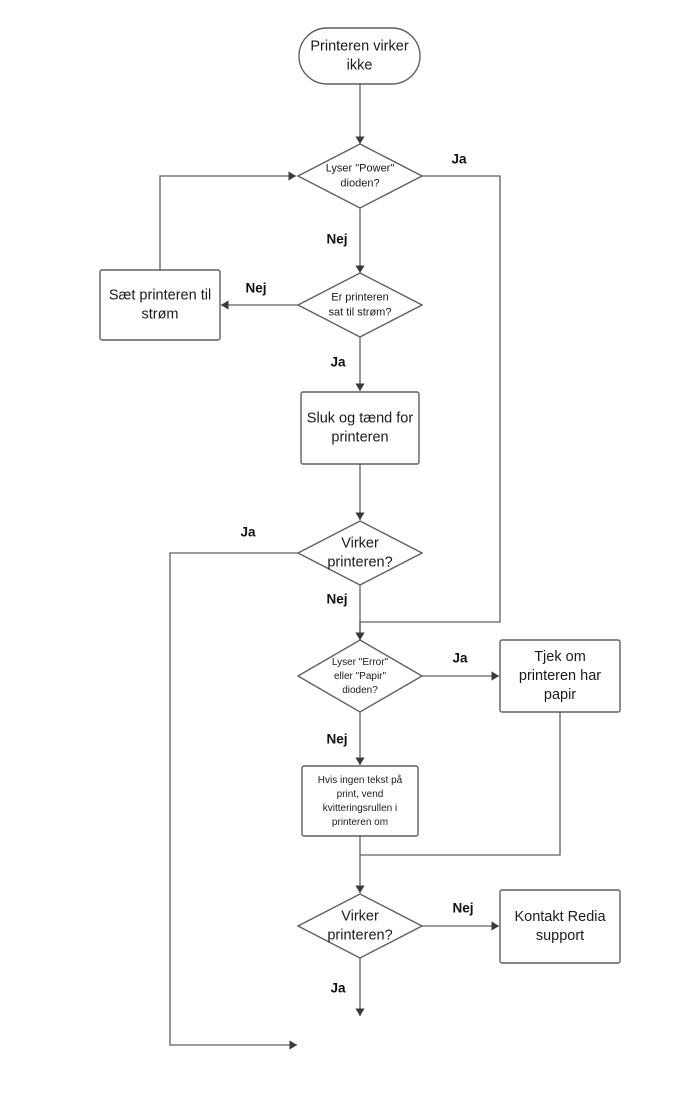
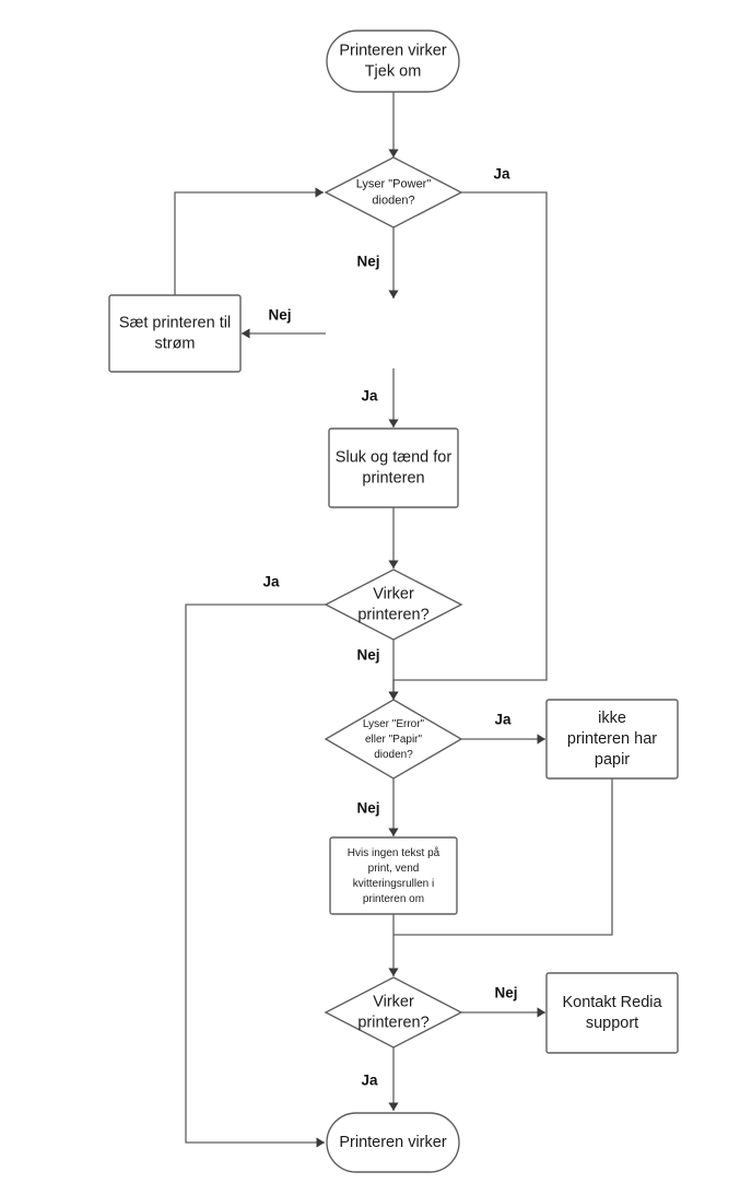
- Printeren virker ikke
+ Printeren virker Tjek om
  Lyser "Power" dioden?
  Sæt printeren til strøm
- Er printeren sat til strøm?
  Sluk og tænd for printeren
  Virker printeren?
  Lyser "Error" eller "Papir" dioden?
- Tjek om printeren har papir
+ ikke printeren har papir
  Hvis ingen tekst på print, vend kvitteringsrullen i printeren om
  Virker printeren?
  Kontakt Redia support
+ Printeren virker
  Ja
  Nej
  Nej
  Ja
  Ja
  Nej
  Ja
  Nej
  Nej
  Ja
